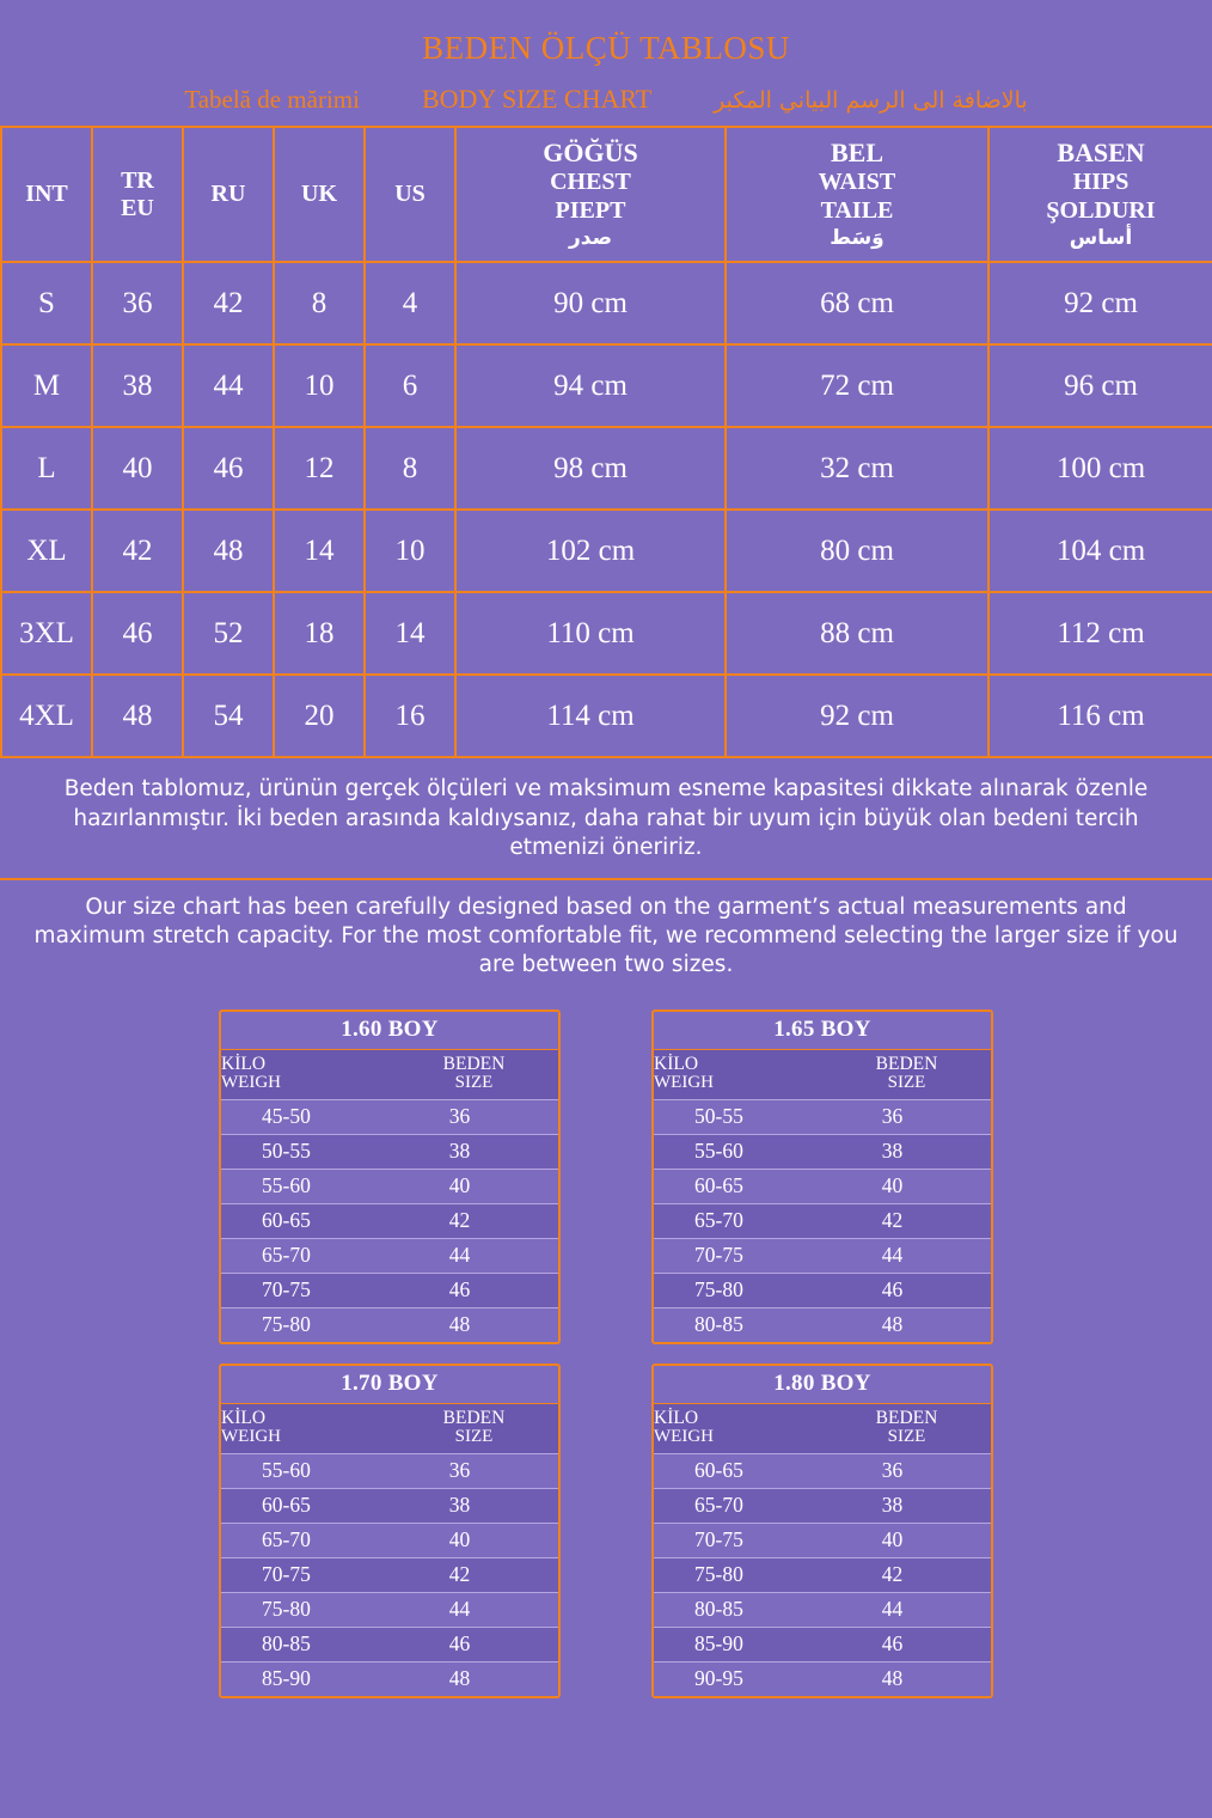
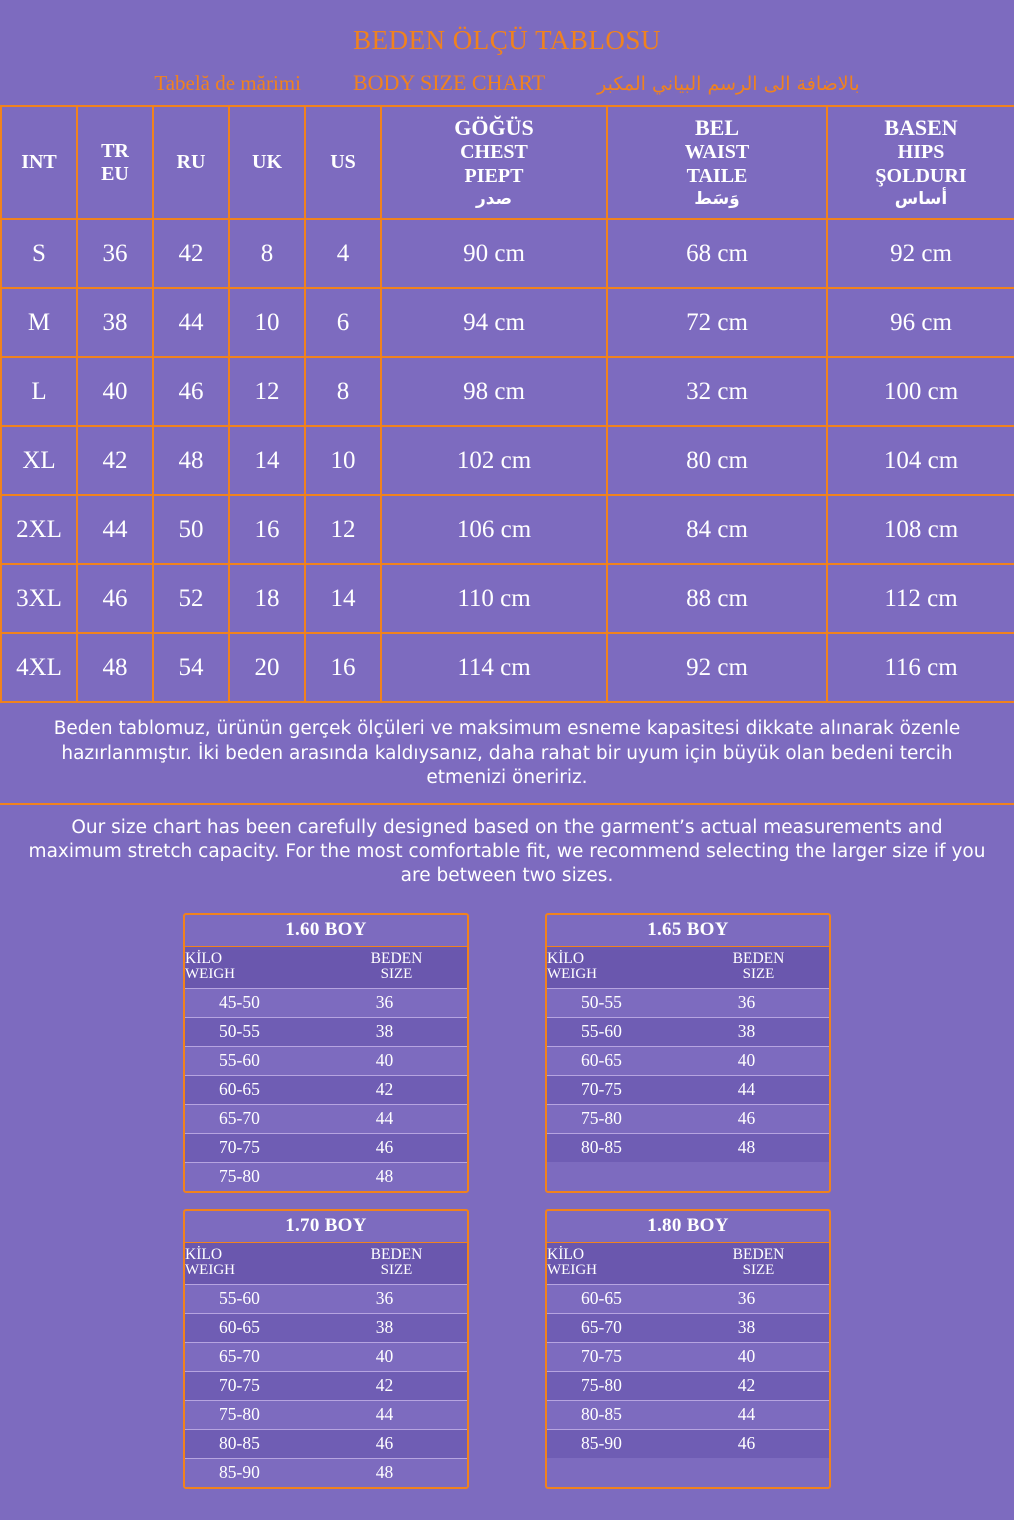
  BEDEN ÖLÇÜ TABLOSU
  Tabelă de mărimi
  BODY SIZE CHART
  بالاضافة الى الرسم البياني المكبر
  INT	TR EU	RU	UK	US	GÖĞÜS CHEST PIEPT صدر	BEL WAIST TAILE وَسَط	BASEN HIPS ŞOLDURI أساس
  S	36	42	8	4	90 cm	68 cm	92 cm
  M	38	44	10	6	94 cm	72 cm	96 cm
  L	40	46	12	8	98 cm	32 cm	100 cm
  XL	42	48	14	10	102 cm	80 cm	104 cm
+ 2XL	44	50	16	12	106 cm	84 cm	108 cm
  3XL	46	52	18	14	110 cm	88 cm	112 cm
  4XL	48	54	20	16	114 cm	92 cm	116 cm
  Beden tablomuz, ürünün gerçek ölçüleri ve maksimum esneme kapasitesi dikkate alınarak özenle hazırlanmıştır. İki beden arasında kaldıysanız, daha rahat bir uyum için büyük olan bedeni tercih etmenizi öneririz.
  Our size chart has been carefully designed based on the garment’s actual measurements and maximum stretch capacity. For the most comfortable fit, we recommend selecting the larger size if you are between two sizes.
  1.60 BOY
  KİLO WEIGH	BEDEN SIZE
  45-50	36
  50-55	38
  55-60	40
  60-65	42
  65-70	44
  70-75	46
  75-80	48
  1.65 BOY
  KİLO WEIGH	BEDEN SIZE
  50-55	36
  55-60	38
  60-65	40
- 65-70	42
  70-75	44
  75-80	46
  80-85	48
  1.70 BOY
  KİLO WEIGH	BEDEN SIZE
  55-60	36
  60-65	38
  65-70	40
  70-75	42
  75-80	44
  80-85	46
  85-90	48
  1.80 BOY
  KİLO WEIGH	BEDEN SIZE
  60-65	36
  65-70	38
  70-75	40
  75-80	42
  80-85	44
  85-90	46
- 90-95	48
